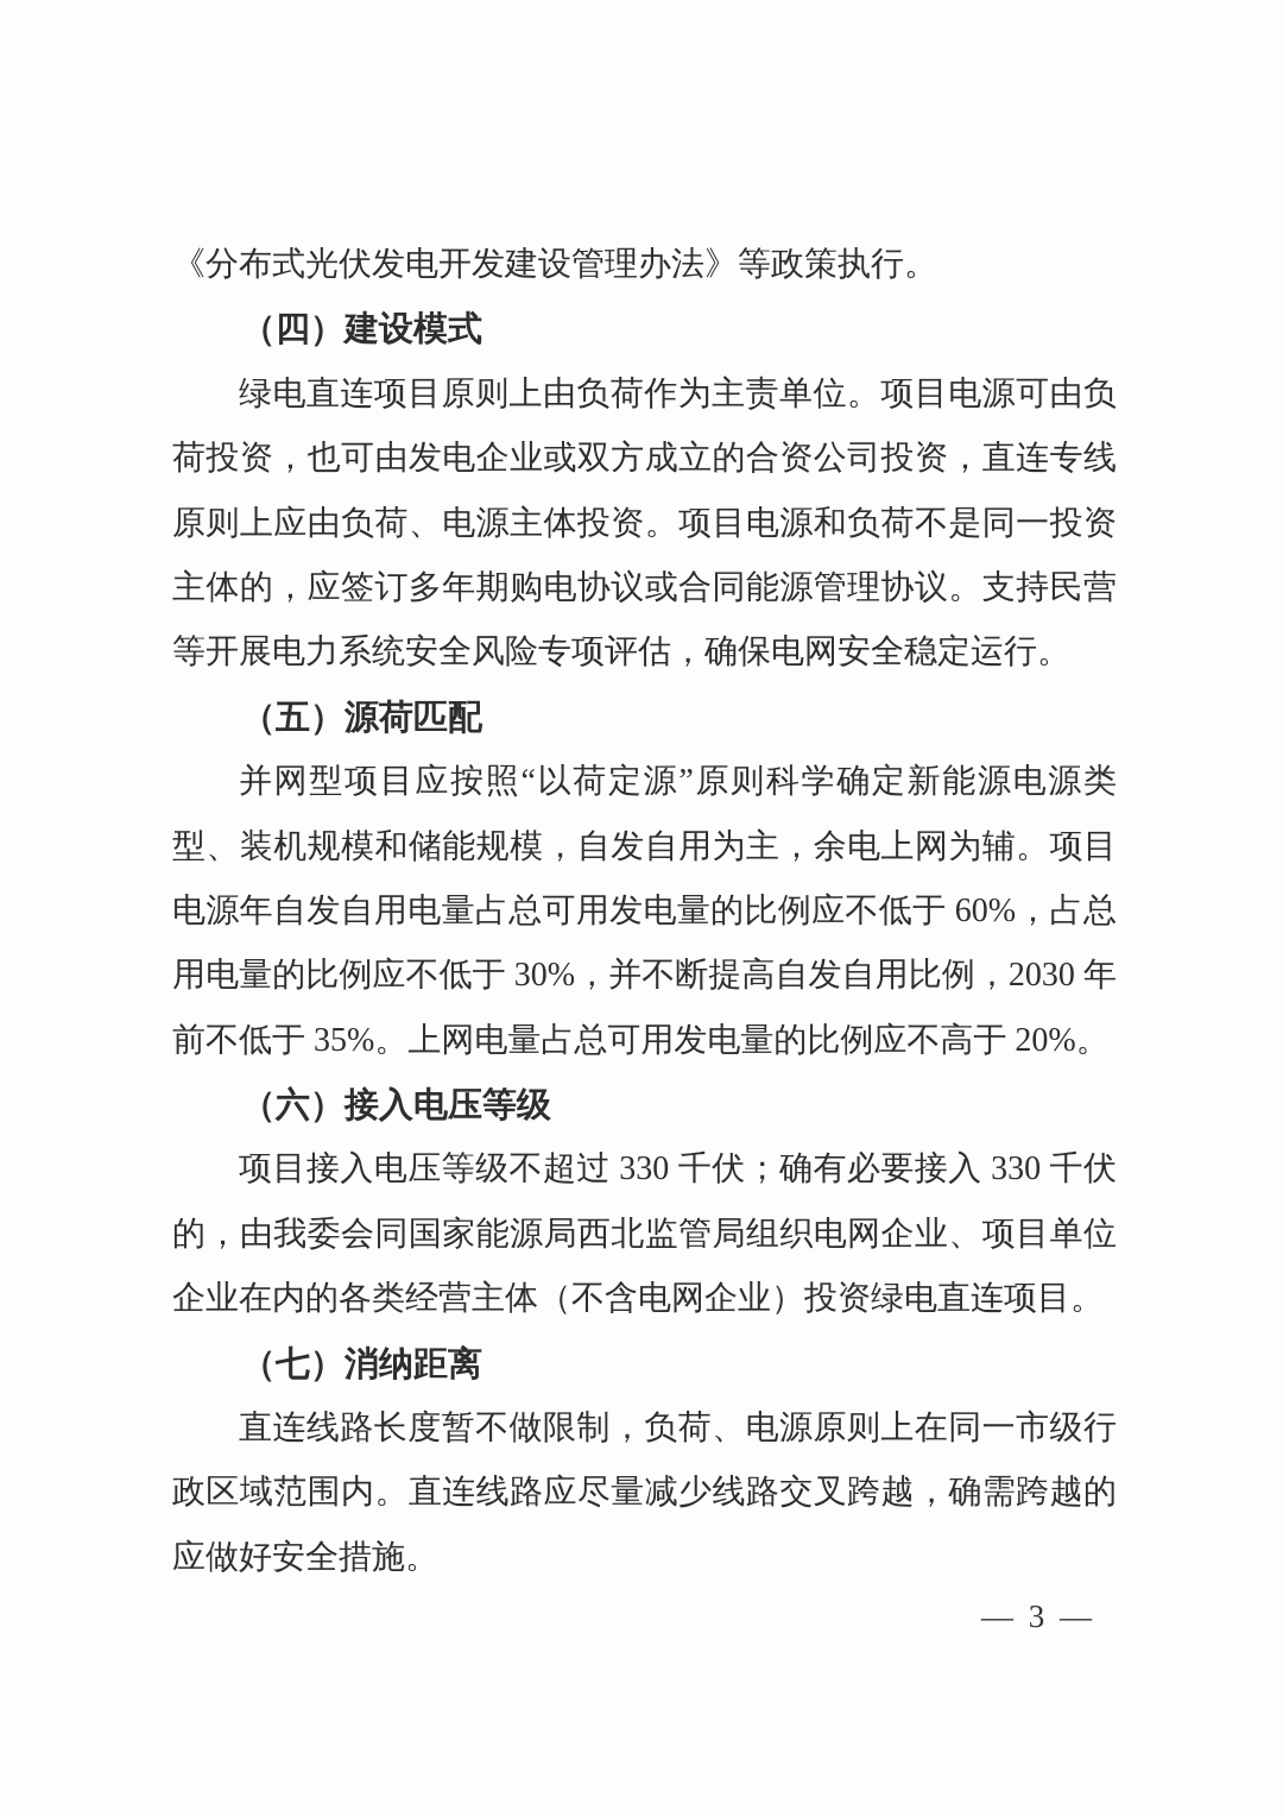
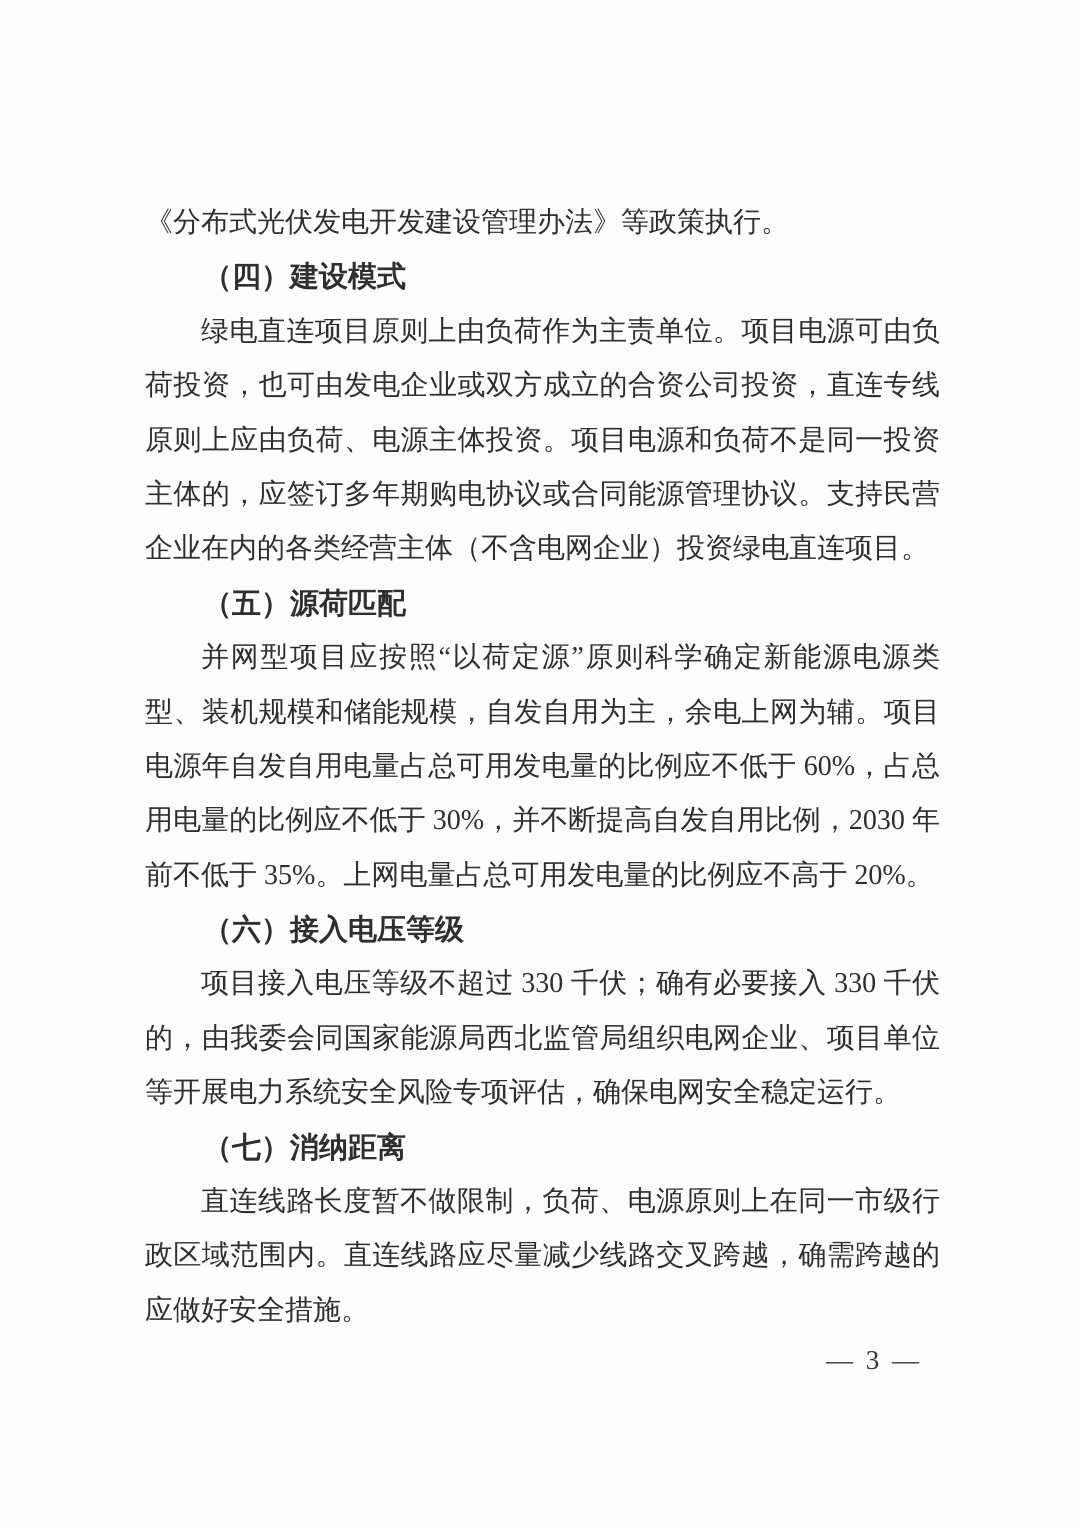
  《分布式光伏发电开发建设管理办法》等政策执行。
  （四）建设模式
  绿电直连项目原则上由负荷作为主责单位。项目电源可由负
  荷投资，也可由发电企业或双方成立的合资公司投资，直连专线
  原则上应由负荷、电源主体投资。项目电源和负荷不是同一投资
  主体的，应签订多年期购电协议或合同能源管理协议。支持民营
- 等开展电力系统安全风险专项评估，确保电网安全稳定运行。
+ 企业在内的各类经营主体（不含电网企业）投资绿电直连项目。
  （五）源荷匹配
  并网型项目应按照“以荷定源”原则科学确定新能源电源类
  型、装机规模和储能规模，自发自用为主，余电上网为辅。项目
  电源年自发自用电量占总可用发电量的比例应不低于 60%，占总
  用电量的比例应不低于 30%，并不断提高自发自用比例，2030 年
  前不低于 35%。上网电量占总可用发电量的比例应不高于 20%。
  （六）接入电压等级
  项目接入电压等级不超过 330 千伏；确有必要接入 330 千伏
  的，由我委会同国家能源局西北监管局组织电网企业、项目单位
- 企业在内的各类经营主体（不含电网企业）投资绿电直连项目。
+ 等开展电力系统安全风险专项评估，确保电网安全稳定运行。
  （七）消纳距离
  直连线路长度暂不做限制，负荷、电源原则上在同一市级行
  政区域范围内。直连线路应尽量减少线路交叉跨越，确需跨越的
  应做好安全措施。
  — 3 —
